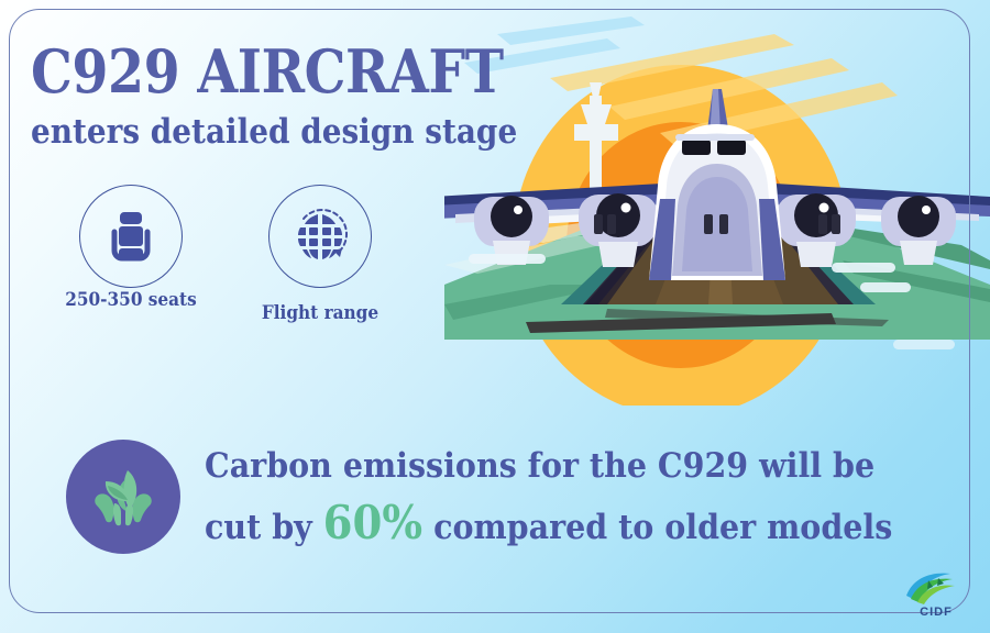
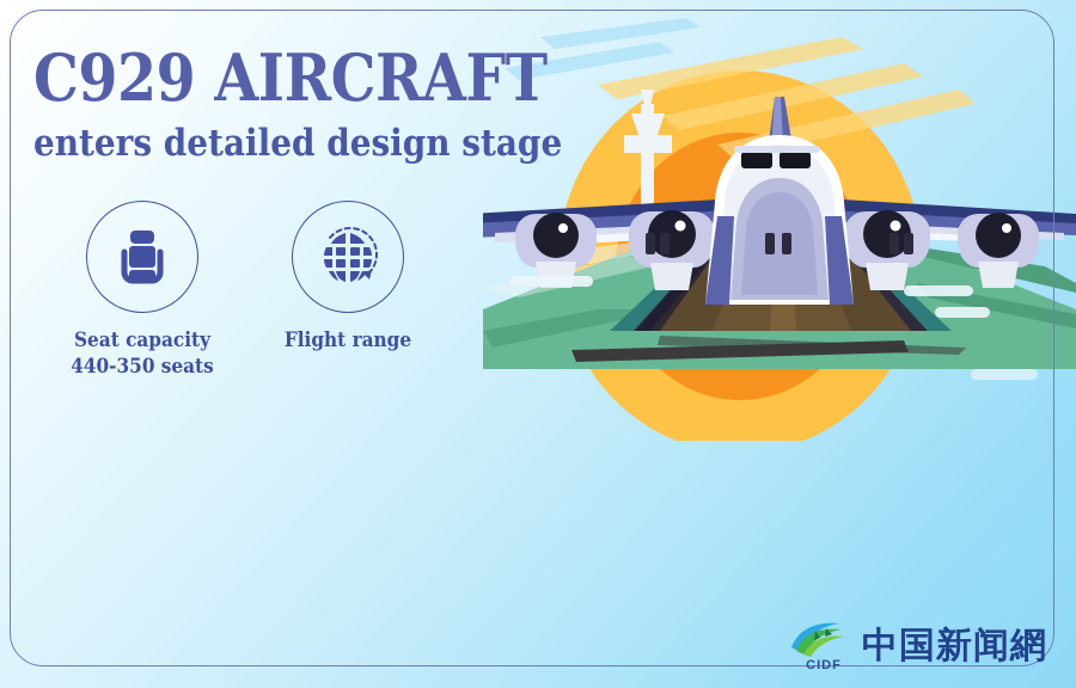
  C929 AIRCRA
  enters detailed design s
+ Seat capacity
- 250-350 seats
+ 440-350 seats
  Flight range
- Carbon emissions for the C929 will be
- cut by 60% compared to older models
  CIDF
+ 中国新闻網
